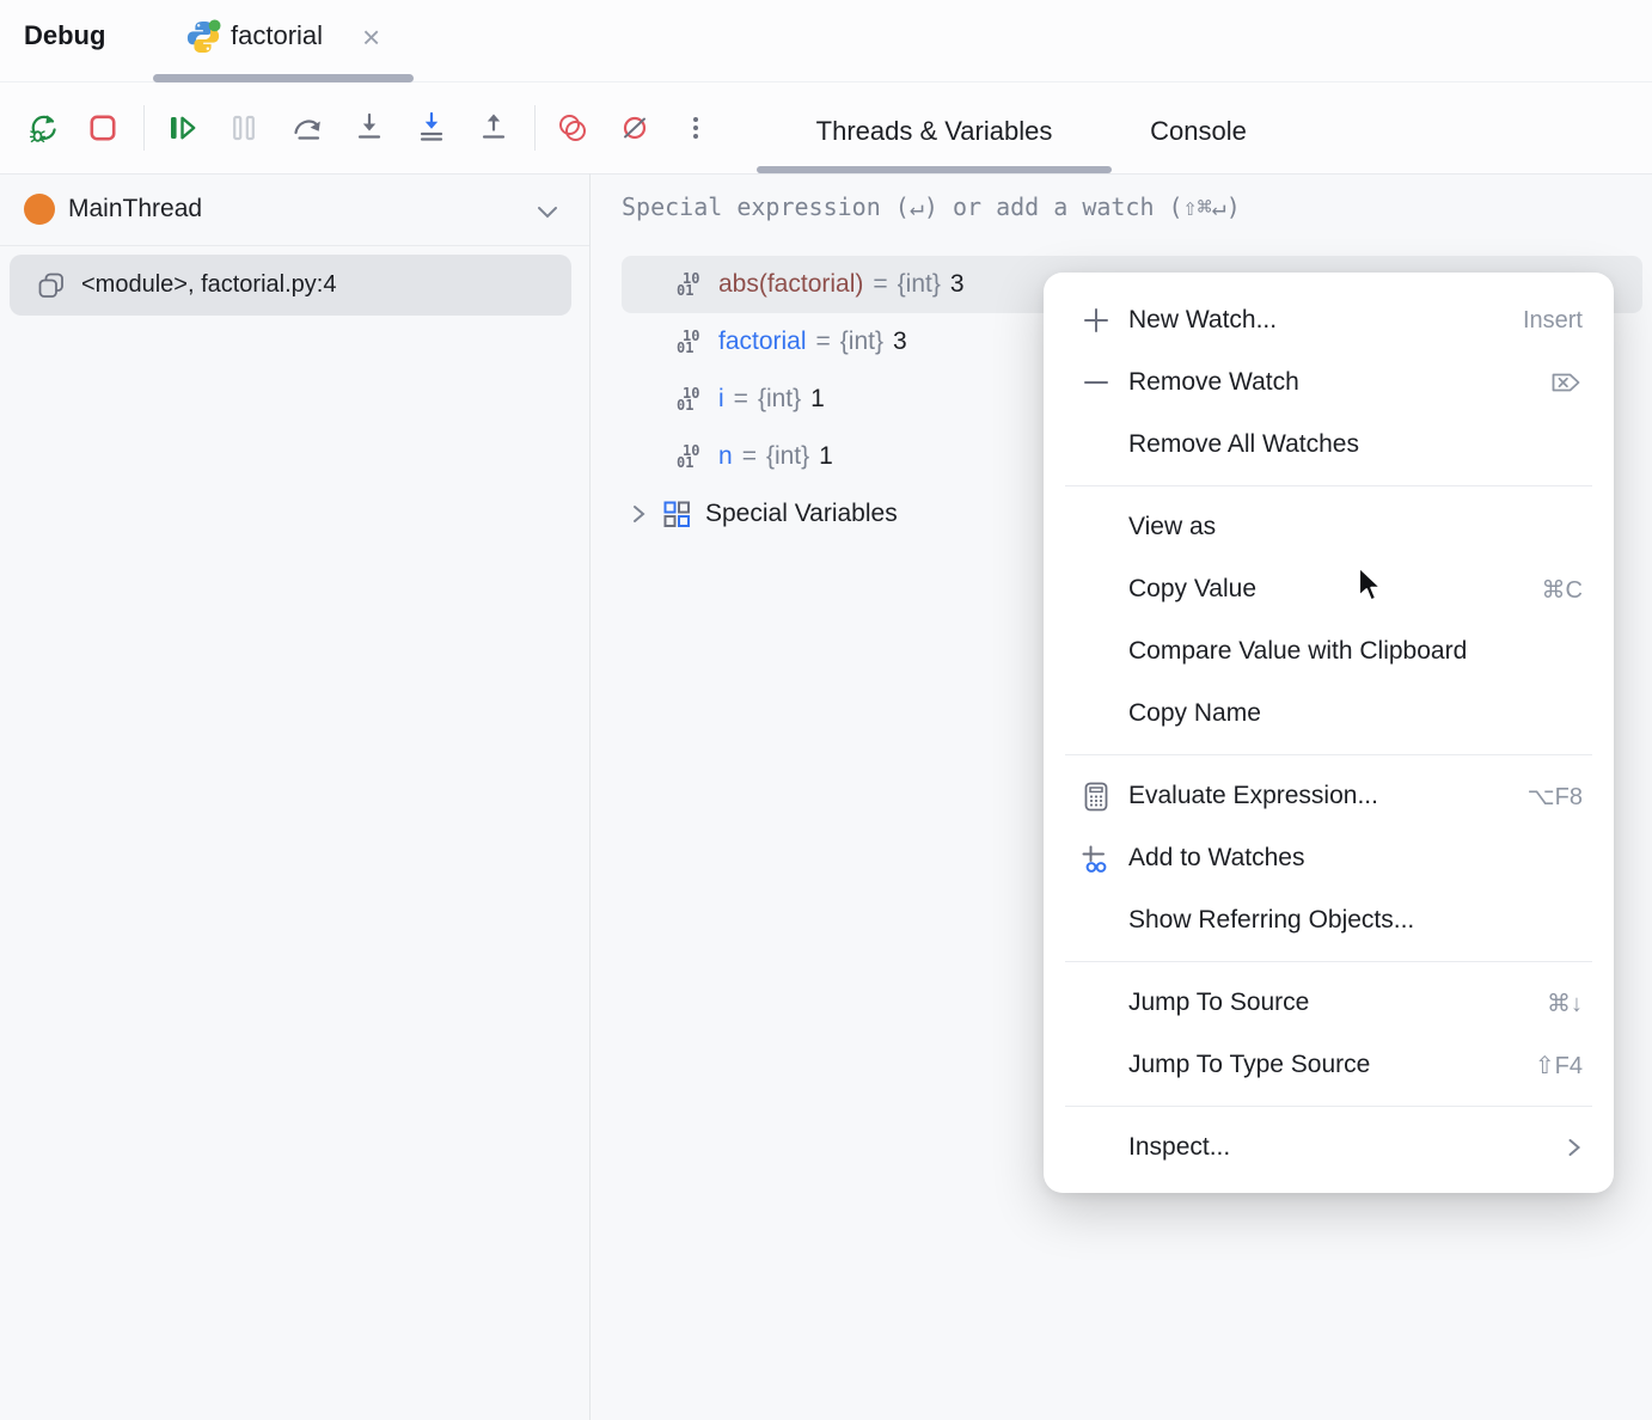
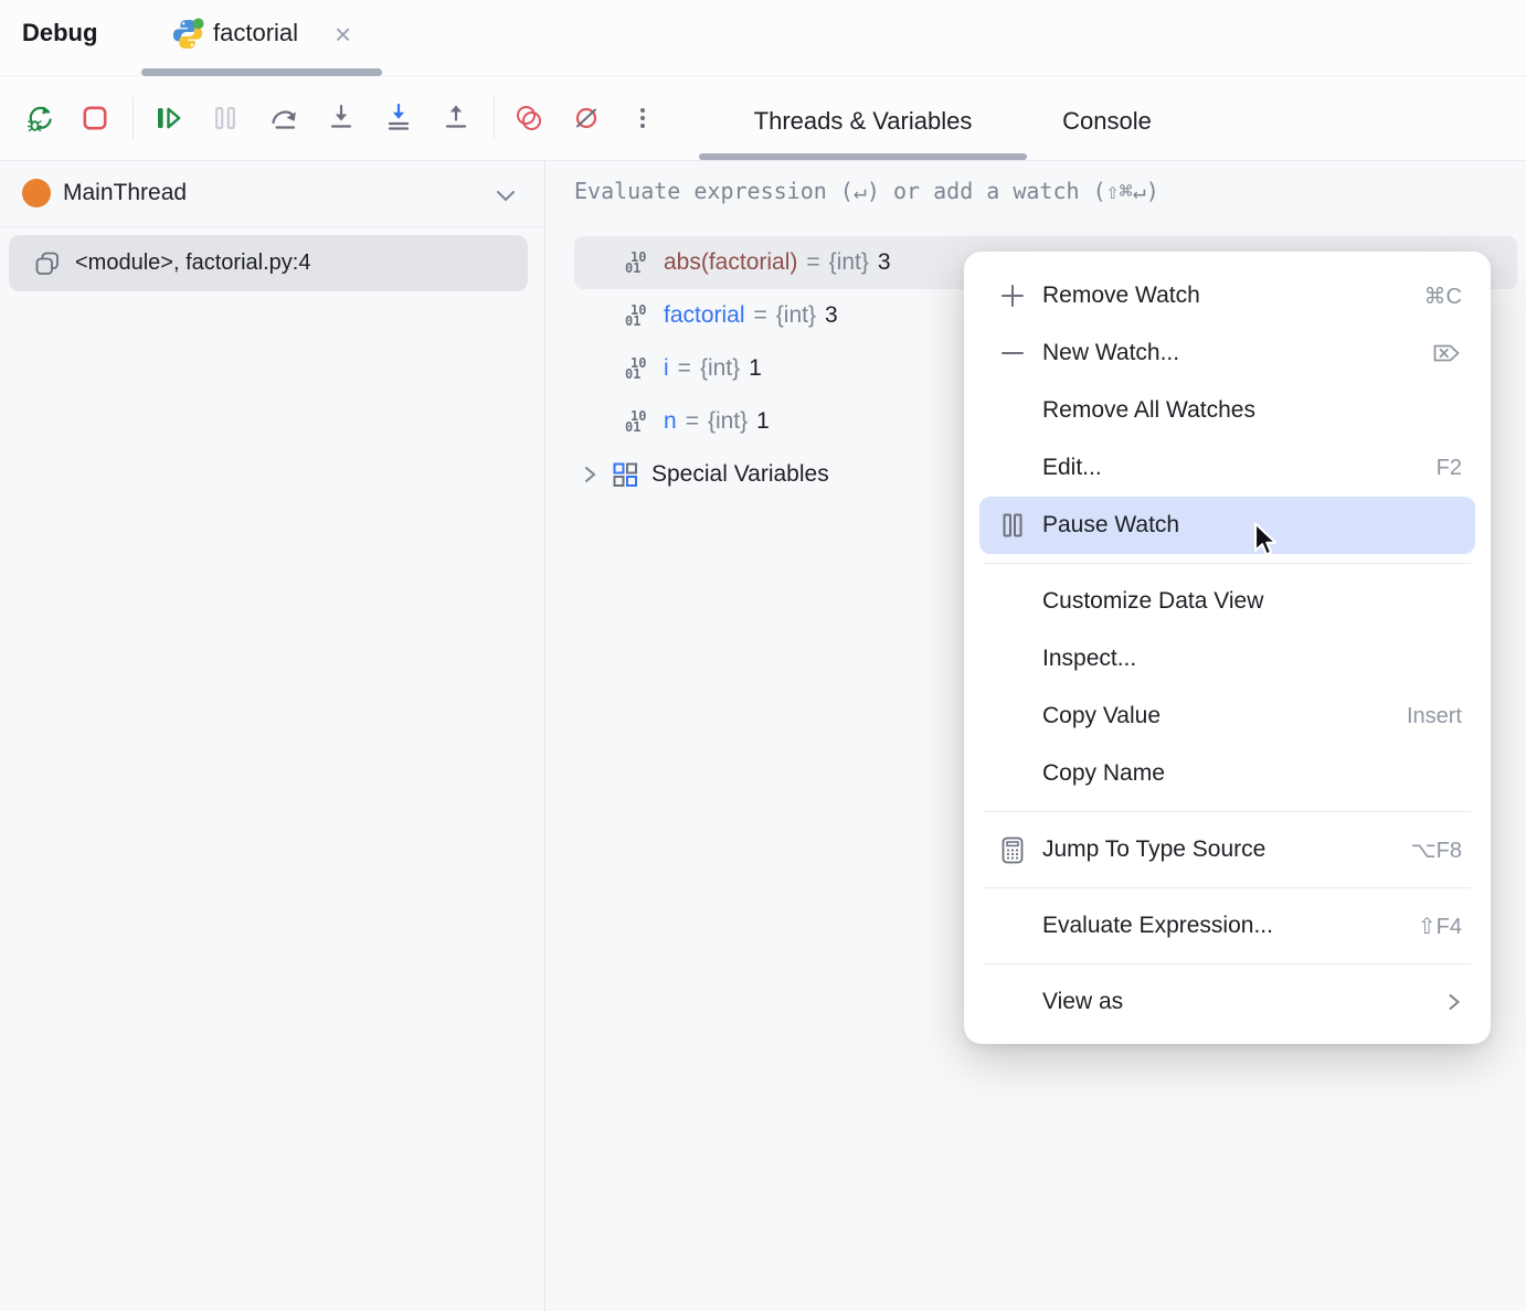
  Debug
  factorial
  ×
  Threads & Variables
  Console
  MainThread
  <module>, factorial.py:4
- Special expression (↵) or add a watch (⇧⌘↵)
+ Evaluate expression (↵) or add a watch (⇧⌘↵)
  10
  01
  abs(factorial)
  =
  {int}
  3
  10
  01
  factorial
  =
  {int}
  3
  10
  01
  i
  =
  {int}
  1
  10
  01
  n
  =
  {int}
  1
  Special Variables
- New Watch...
+ Remove Watch
- Insert
+ ⌘C
- Remove Watch
+ New Watch...
  Remove All Watches
+ Edit...
+ F2
+ Pause Watch
+ Customize Data View
- View as
+ Inspect...
  Copy Value
- ⌘C
+ Insert
- Compare Value with Clipboard
  Copy Name
- Evaluate Expression...
+ Jump To Type Source
  ⌥F8
- Add to Watches
- Show Referring Objects...
- Jump To Source
- ⌘↓
- Jump To Type Source
+ Evaluate Expression...
  ⇧F4
- Inspect...
+ View as
